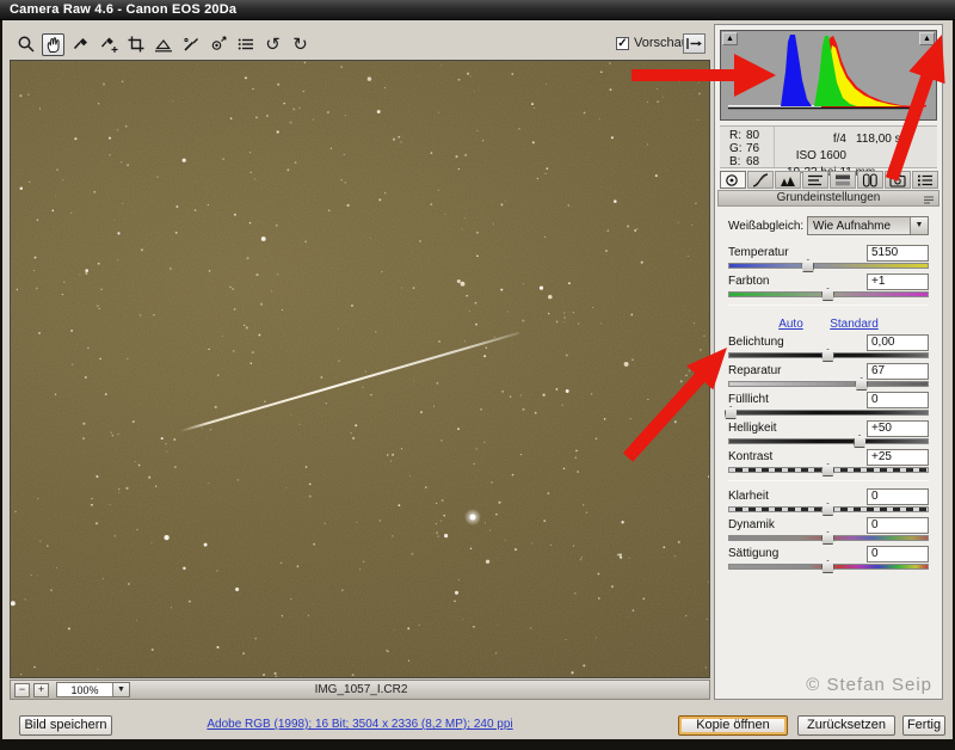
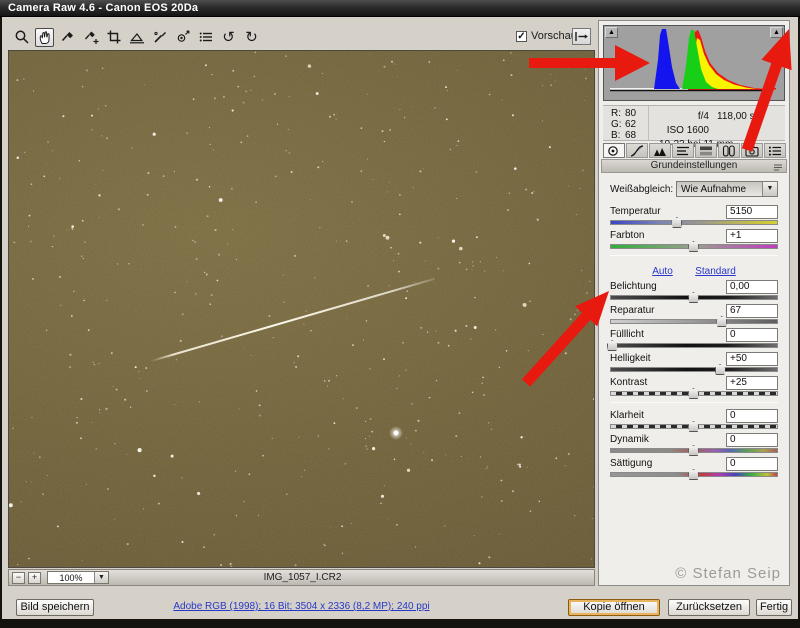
  Camera Raw 4.6 - Canon EOS 20Da
  ↺
  ↻
  ✓
  Vorscha
  −
  +
  100%
  IMG_1057_I.CR2
  R: 80
- G: 76
+ G: 62
  B: 68
  f/4 118,00 s
  Grundeinstellungen
  Weißabgleich:
  Wie Aufnahme
  Temperatur
  5150
  Farbton
  +1
  Auto Standard
  Belichtung
  0,00
  Reparatur
  67
  Fülllicht
  0
  Helligkeit
  +50
  Kontrast
  +25
  Klarheit
  0
  Dynamik
  0
  Sättigung
  0
  © Stefan Seip
  Bild speichern
  Adobe RGB (1998); 16 Bit; 3504 x 2336 (8,2 MP); 240 ppi
  Kopie öffnen
  Zurücksetzen
  Fertig
